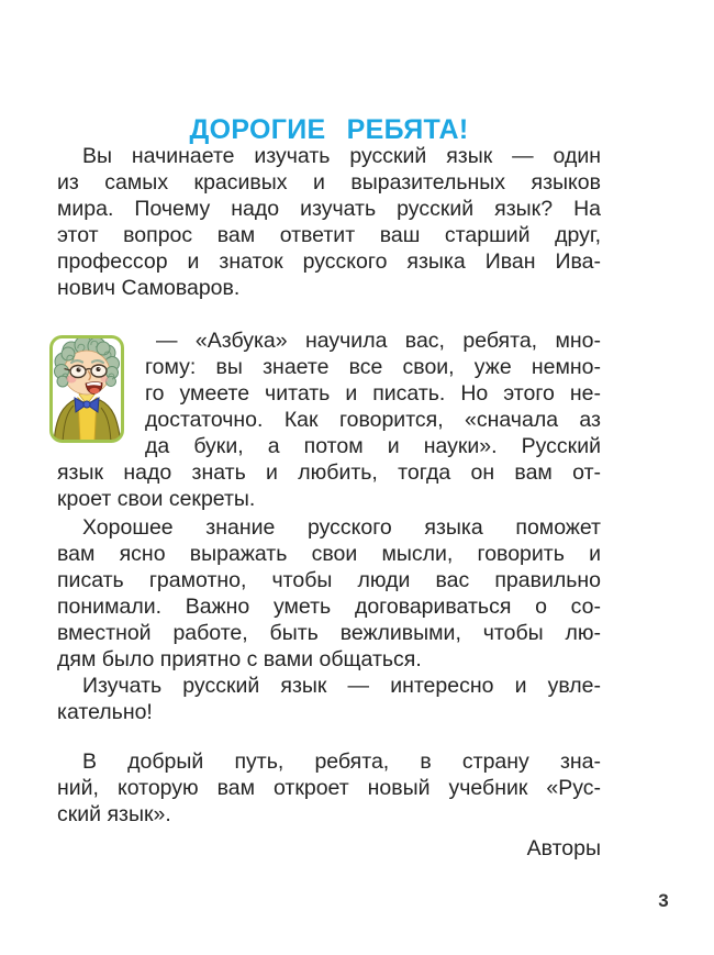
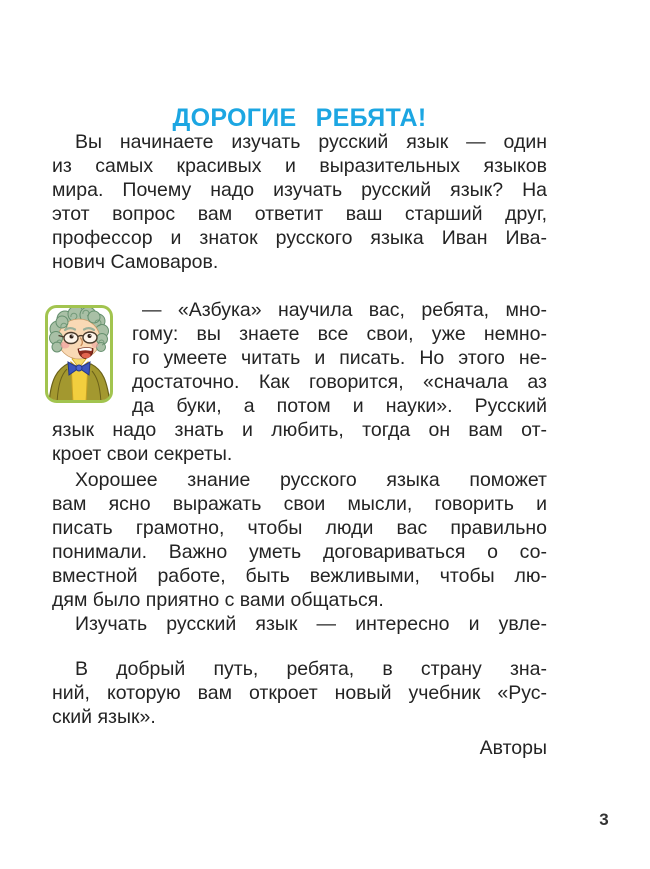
  ДОРОГИЕ РЕБЯТА!
  Вы начинаете изучать русский язык — один
  из самых красивых и выразительных языков
  мира. Почему надо изучать русский язык? На
  этот вопрос вам ответит ваш старший друг,
  профессор и знаток русского языка Иван Ива-
  нович Самоваров.
  — «Азбука» научила вас, ребята, мно-
  гому: вы знаете все свои, уже немно-
  го умеете читать и писать. Но этого не-
  достаточно. Как говорится, «сначала аз
  да буки, а потом и науки». Русский
  язык надо знать и любить, тогда он вам от-
  кроет свои секреты.
  Хорошее знание русского языка поможет
  вам ясно выражать свои мысли, говорить и
  писать грамотно, чтобы люди вас правильно
  понимали. Важно уметь договариваться о со-
  вместной работе, быть вежливыми, чтобы лю-
  дям было приятно с вами общаться.
  Изучать русский язык — интересно и увле-
- кательно!
  В добрый путь, ребята, в страну зна-
  ний, которую вам откроет новый учебник «Рус-
  ский язык».
  Авторы
  3
